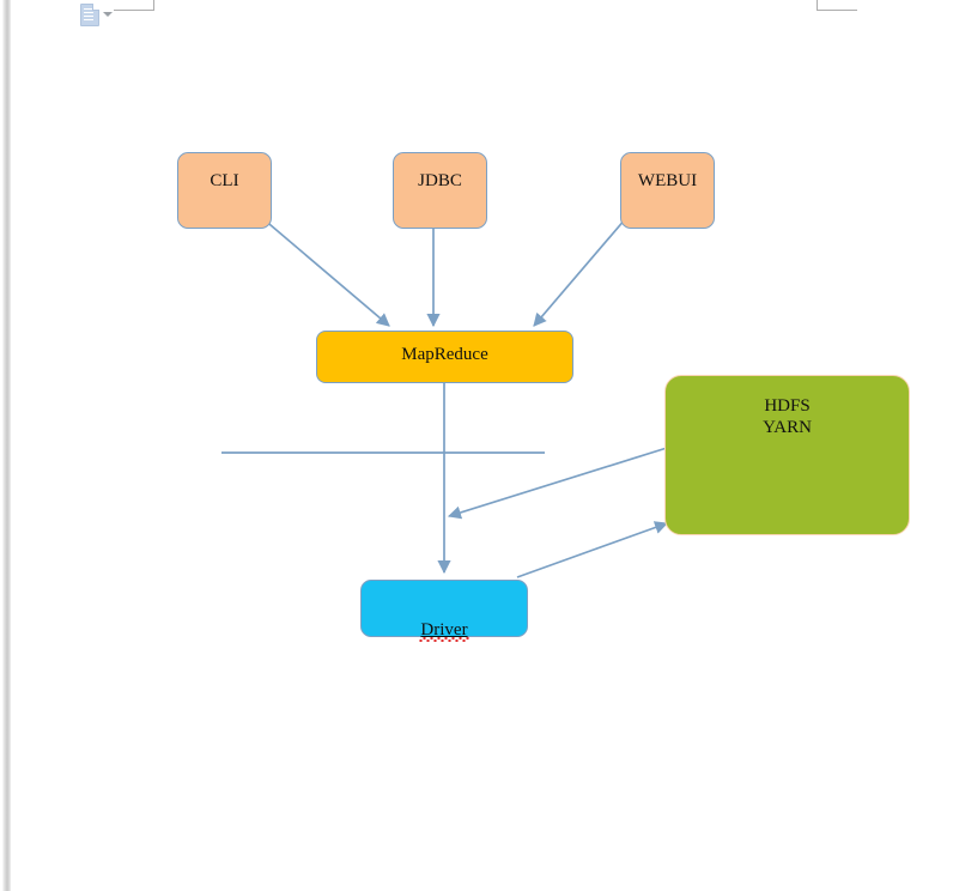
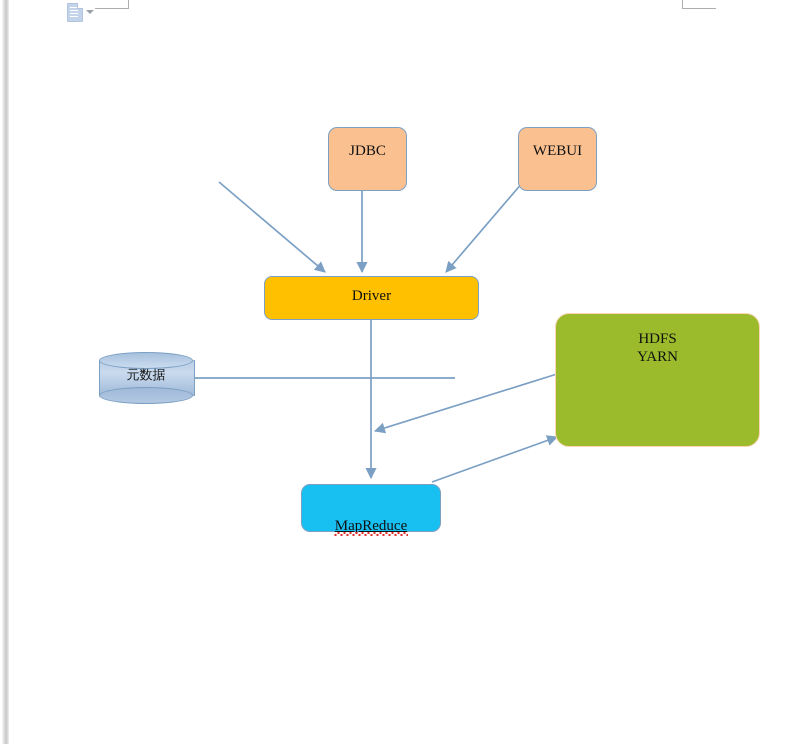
- CLI
  JDBC
  WEBUI
- MapReduce
+ Driver
+ 元数据
  HDFS
  YARN
- Driver
+ MapReduce
